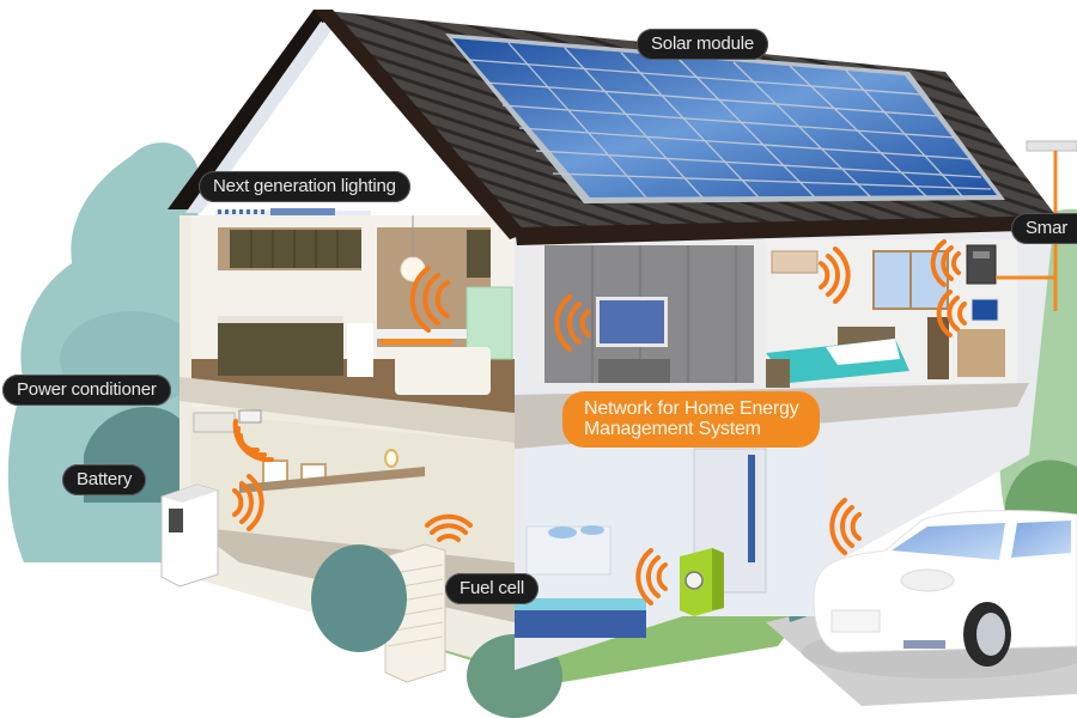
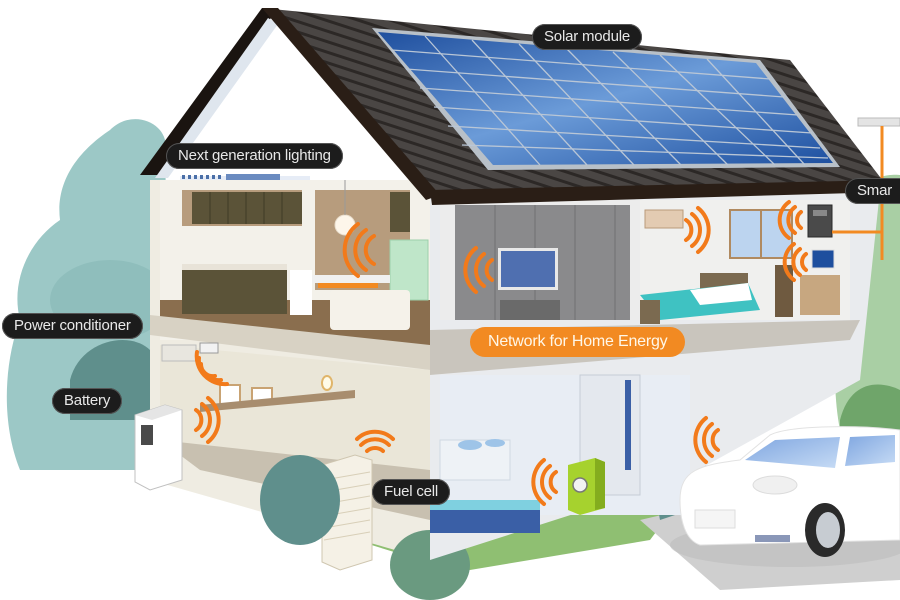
  Solar module
  Next generation lighting
  Smar
  Power conditioner
  Battery
  Fuel cell
  Network for Home Energy
- Management System
